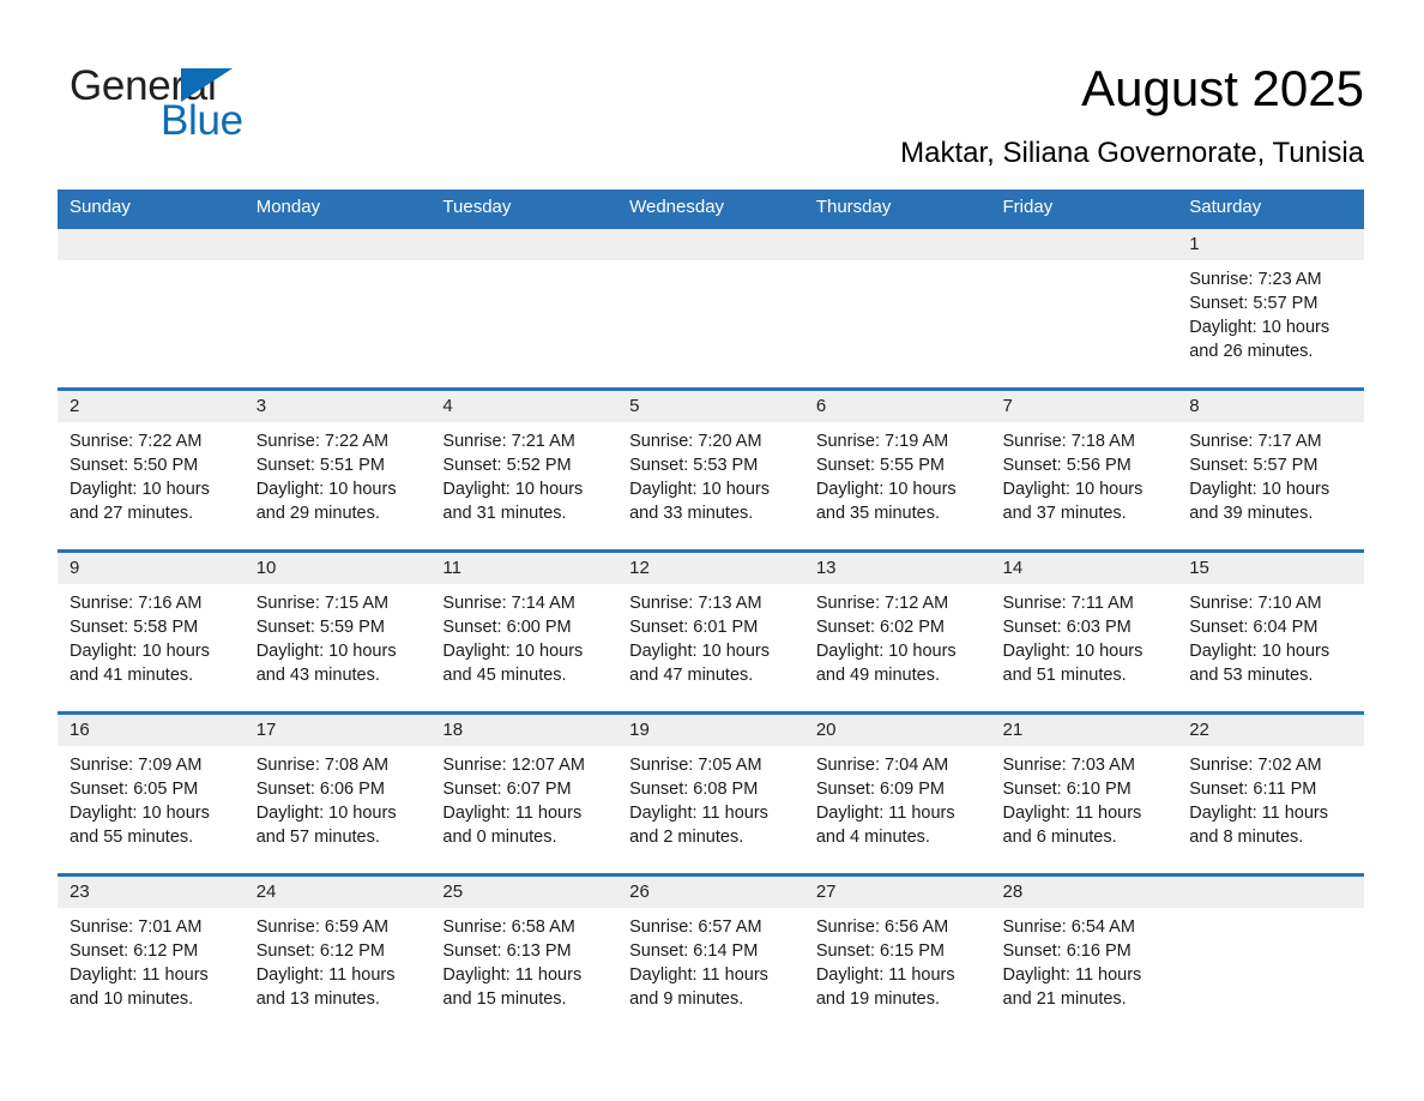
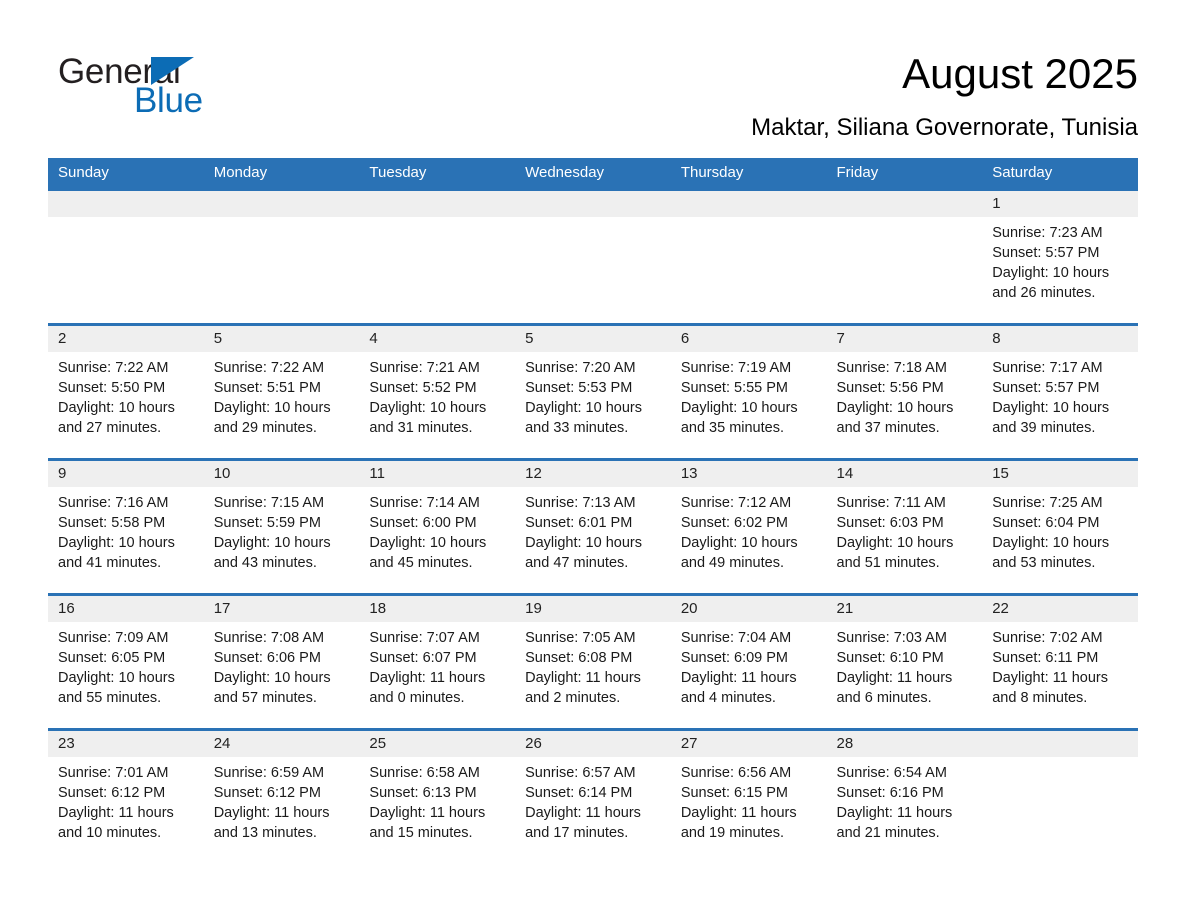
  General
  Blue
  August 2025
  Maktar, Siliana Governorate, Tunisia
  Sunday	Monday	Tuesday	Wednesday	Thursday	Friday	Saturday
  						1Sunrise: 7:23 AMSunset: 5:57 PMDaylight: 10 hoursand 26 minutes.
- 2Sunrise: 7:22 AMSunset: 5:50 PMDaylight: 10 hoursand 27 minutes.	3Sunrise: 7:22 AMSunset: 5:51 PMDaylight: 10 hoursand 29 minutes.	4Sunrise: 7:21 AMSunset: 5:52 PMDaylight: 10 hoursand 31 minutes.	5Sunrise: 7:20 AMSunset: 5:53 PMDaylight: 10 hoursand 33 minutes.	6Sunrise: 7:19 AMSunset: 5:55 PMDaylight: 10 hoursand 35 minutes.	7Sunrise: 7:18 AMSunset: 5:56 PMDaylight: 10 hoursand 37 minutes.	8Sunrise: 7:17 AMSunset: 5:57 PMDaylight: 10 hoursand 39 minutes.
+ 2Sunrise: 7:22 AMSunset: 5:50 PMDaylight: 10 hoursand 27 minutes.	5Sunrise: 7:22 AMSunset: 5:51 PMDaylight: 10 hoursand 29 minutes.	4Sunrise: 7:21 AMSunset: 5:52 PMDaylight: 10 hoursand 31 minutes.	5Sunrise: 7:20 AMSunset: 5:53 PMDaylight: 10 hoursand 33 minutes.	6Sunrise: 7:19 AMSunset: 5:55 PMDaylight: 10 hoursand 35 minutes.	7Sunrise: 7:18 AMSunset: 5:56 PMDaylight: 10 hoursand 37 minutes.	8Sunrise: 7:17 AMSunset: 5:57 PMDaylight: 10 hoursand 39 minutes.
- 9Sunrise: 7:16 AMSunset: 5:58 PMDaylight: 10 hoursand 41 minutes.	10Sunrise: 7:15 AMSunset: 5:59 PMDaylight: 10 hoursand 43 minutes.	11Sunrise: 7:14 AMSunset: 6:00 PMDaylight: 10 hoursand 45 minutes.	12Sunrise: 7:13 AMSunset: 6:01 PMDaylight: 10 hoursand 47 minutes.	13Sunrise: 7:12 AMSunset: 6:02 PMDaylight: 10 hoursand 49 minutes.	14Sunrise: 7:11 AMSunset: 6:03 PMDaylight: 10 hoursand 51 minutes.	15Sunrise: 7:10 AMSunset: 6:04 PMDaylight: 10 hoursand 53 minutes.
+ 9Sunrise: 7:16 AMSunset: 5:58 PMDaylight: 10 hoursand 41 minutes.	10Sunrise: 7:15 AMSunset: 5:59 PMDaylight: 10 hoursand 43 minutes.	11Sunrise: 7:14 AMSunset: 6:00 PMDaylight: 10 hoursand 45 minutes.	12Sunrise: 7:13 AMSunset: 6:01 PMDaylight: 10 hoursand 47 minutes.	13Sunrise: 7:12 AMSunset: 6:02 PMDaylight: 10 hoursand 49 minutes.	14Sunrise: 7:11 AMSunset: 6:03 PMDaylight: 10 hoursand 51 minutes.	15Sunrise: 7:25 AMSunset: 6:04 PMDaylight: 10 hoursand 53 minutes.
- 16Sunrise: 7:09 AMSunset: 6:05 PMDaylight: 10 hoursand 55 minutes.	17Sunrise: 7:08 AMSunset: 6:06 PMDaylight: 10 hoursand 57 minutes.	18Sunrise: 12:07 AMSunset: 6:07 PMDaylight: 11 hoursand 0 minutes.	19Sunrise: 7:05 AMSunset: 6:08 PMDaylight: 11 hoursand 2 minutes.	20Sunrise: 7:04 AMSunset: 6:09 PMDaylight: 11 hoursand 4 minutes.	21Sunrise: 7:03 AMSunset: 6:10 PMDaylight: 11 hoursand 6 minutes.	22Sunrise: 7:02 AMSunset: 6:11 PMDaylight: 11 hoursand 8 minutes.
+ 16Sunrise: 7:09 AMSunset: 6:05 PMDaylight: 10 hoursand 55 minutes.	17Sunrise: 7:08 AMSunset: 6:06 PMDaylight: 10 hoursand 57 minutes.	18Sunrise: 7:07 AMSunset: 6:07 PMDaylight: 11 hoursand 0 minutes.	19Sunrise: 7:05 AMSunset: 6:08 PMDaylight: 11 hoursand 2 minutes.	20Sunrise: 7:04 AMSunset: 6:09 PMDaylight: 11 hoursand 4 minutes.	21Sunrise: 7:03 AMSunset: 6:10 PMDaylight: 11 hoursand 6 minutes.	22Sunrise: 7:02 AMSunset: 6:11 PMDaylight: 11 hoursand 8 minutes.
- 23Sunrise: 7:01 AMSunset: 6:12 PMDaylight: 11 hoursand 10 minutes.	24Sunrise: 6:59 AMSunset: 6:12 PMDaylight: 11 hoursand 13 minutes.	25Sunrise: 6:58 AMSunset: 6:13 PMDaylight: 11 hoursand 15 minutes.	26Sunrise: 6:57 AMSunset: 6:14 PMDaylight: 11 hoursand 9 minutes.	27Sunrise: 6:56 AMSunset: 6:15 PMDaylight: 11 hoursand 19 minutes.	28Sunrise: 6:54 AMSunset: 6:16 PMDaylight: 11 hoursand 21 minutes.
+ 23Sunrise: 7:01 AMSunset: 6:12 PMDaylight: 11 hoursand 10 minutes.	24Sunrise: 6:59 AMSunset: 6:12 PMDaylight: 11 hoursand 13 minutes.	25Sunrise: 6:58 AMSunset: 6:13 PMDaylight: 11 hoursand 15 minutes.	26Sunrise: 6:57 AMSunset: 6:14 PMDaylight: 11 hoursand 17 minutes.	27Sunrise: 6:56 AMSunset: 6:15 PMDaylight: 11 hoursand 19 minutes.	28Sunrise: 6:54 AMSunset: 6:16 PMDaylight: 11 hoursand 21 minutes.
